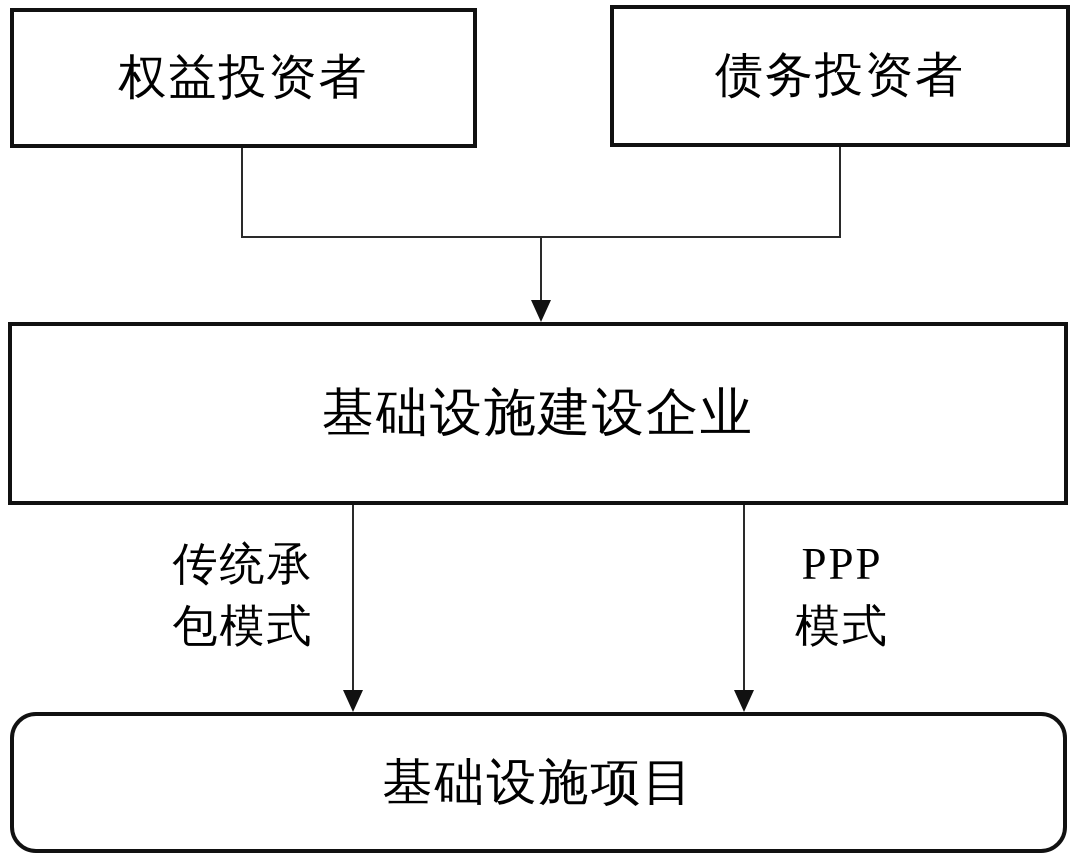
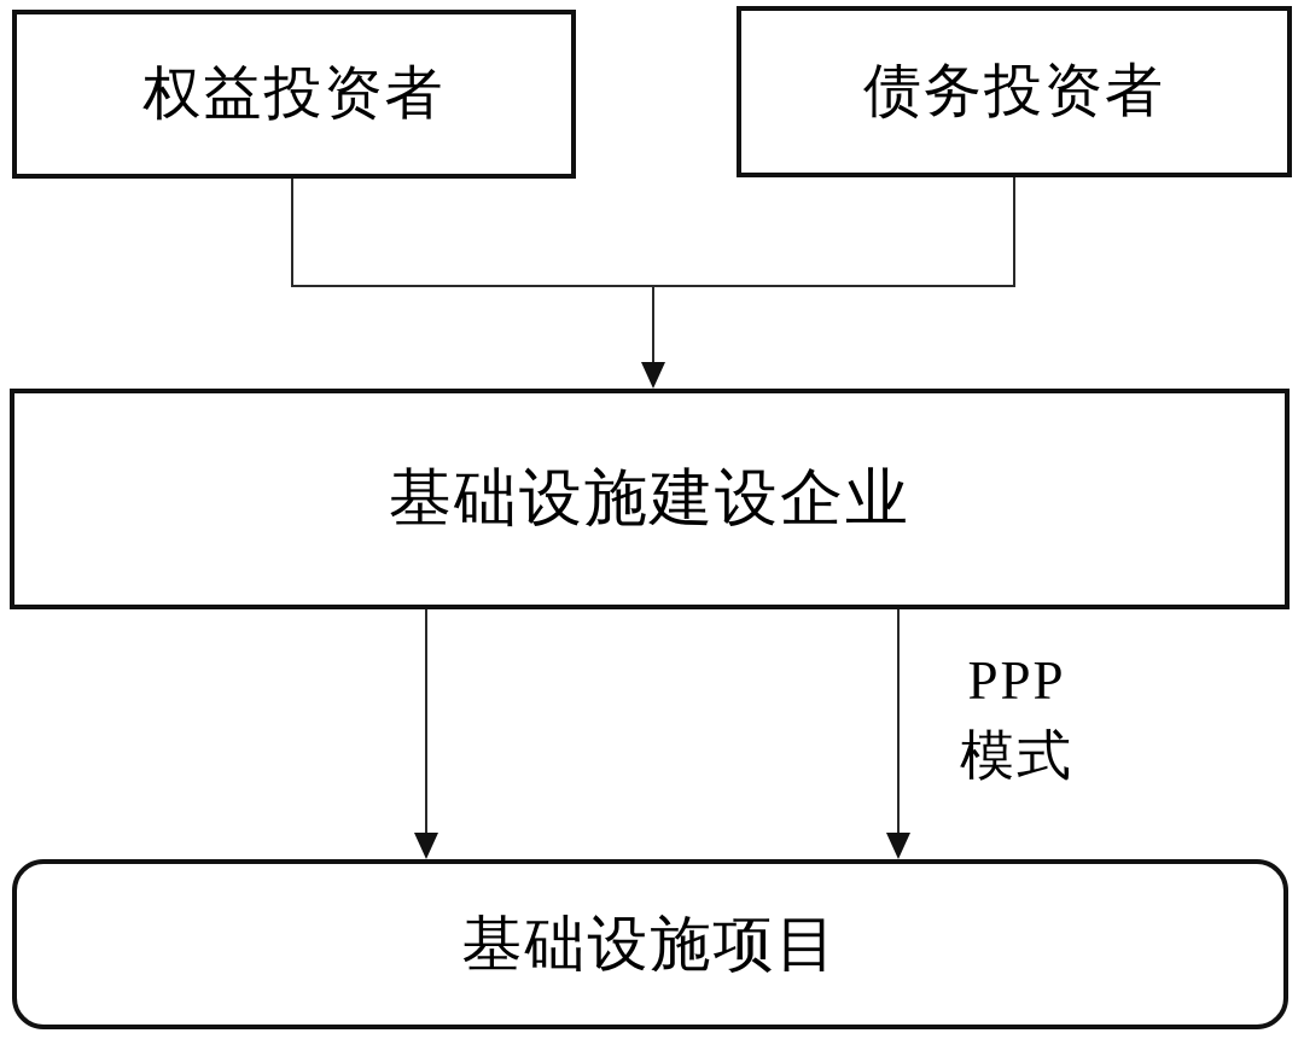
  权益投资者
  债务投资者
  基础设施建设企业
- 传统承
- 包模式
  PPP
  模式
  基础设施项目
